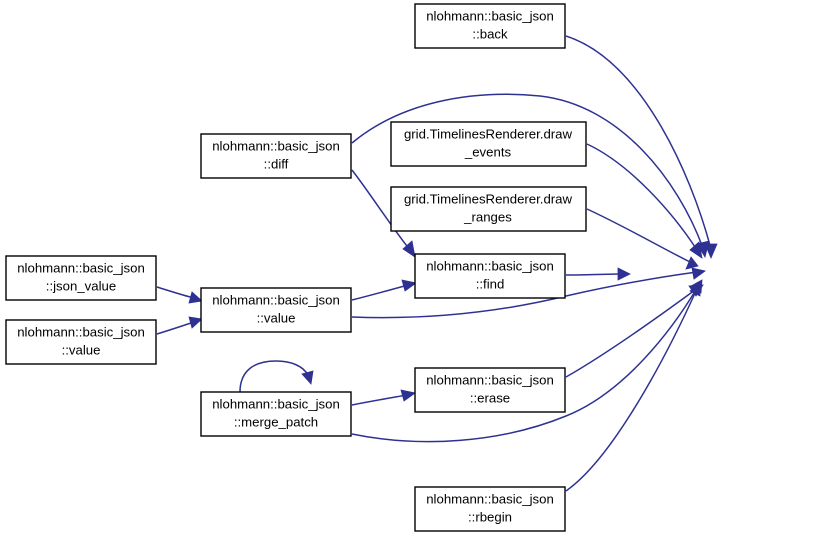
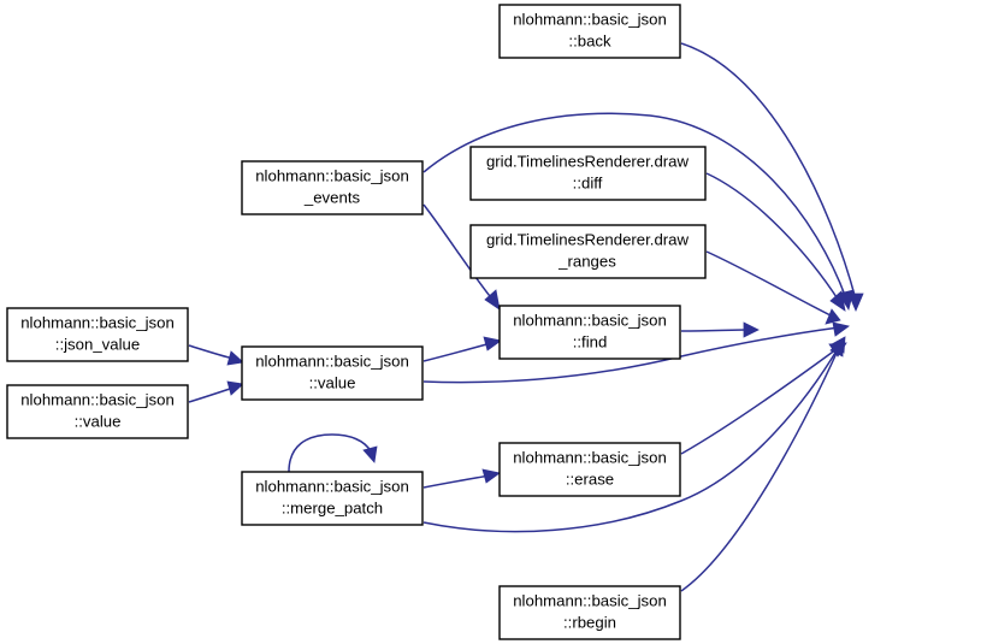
  nlohmann::basic_json
  ::back
  nlohmann::basic_json
- ::diff
+ _events
  grid.TimelinesRenderer.draw
- _events
+ ::diff
  grid.TimelinesRenderer.draw
  _ranges
  nlohmann::basic_json
  ::json_value
  nlohmann::basic_json
  ::value
  nlohmann::basic_json
  ::value
  nlohmann::basic_json
  ::find
  nlohmann::basic_json
  ::merge_patch
  nlohmann::basic_json
  ::erase
  nlohmann::basic_json
  ::rbegin
